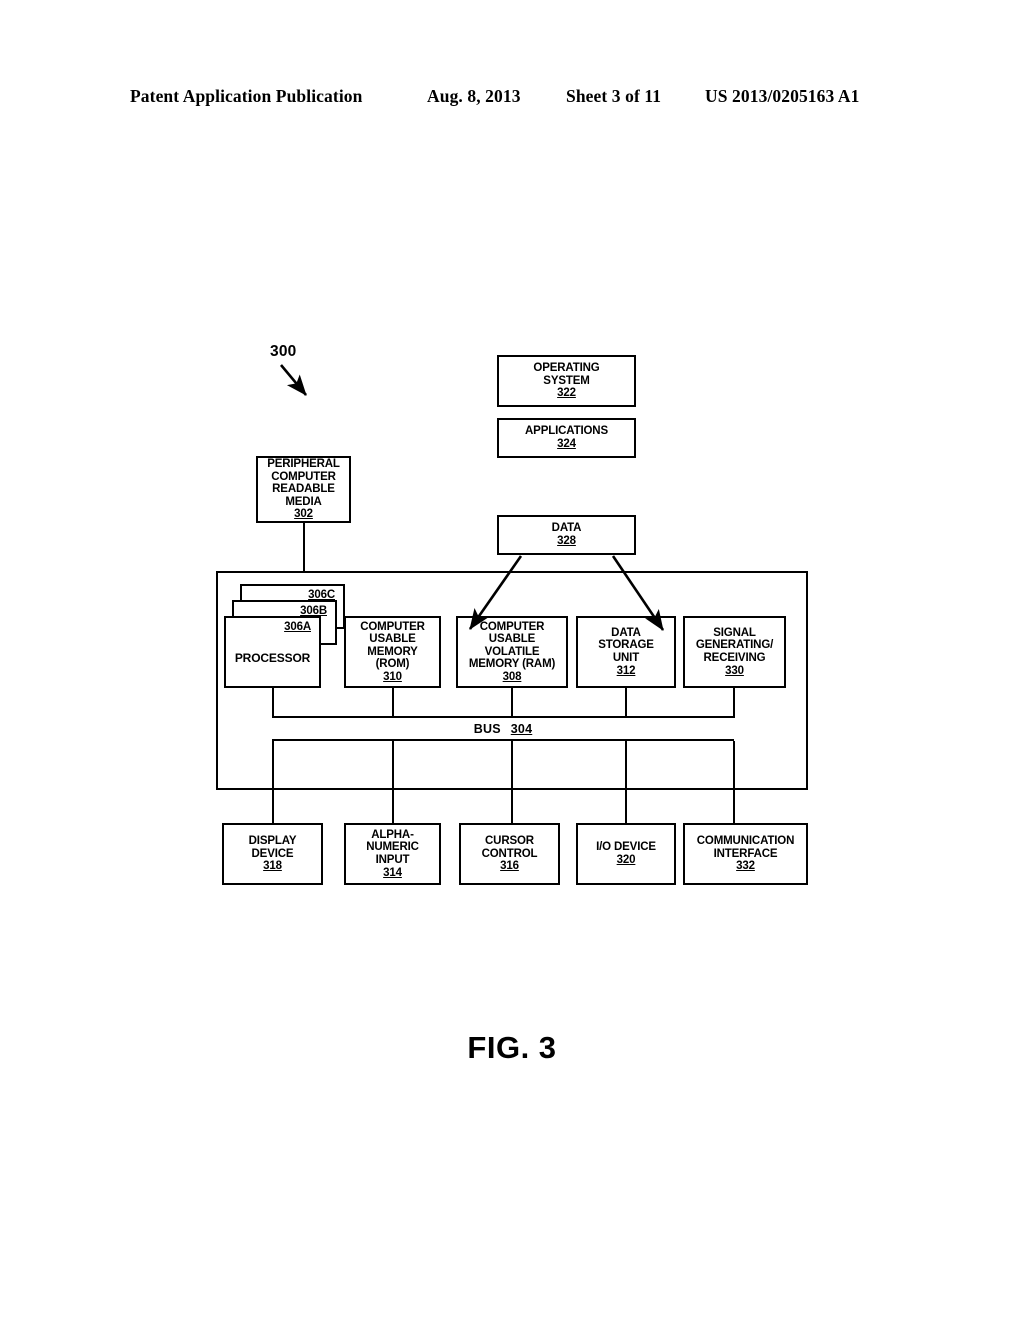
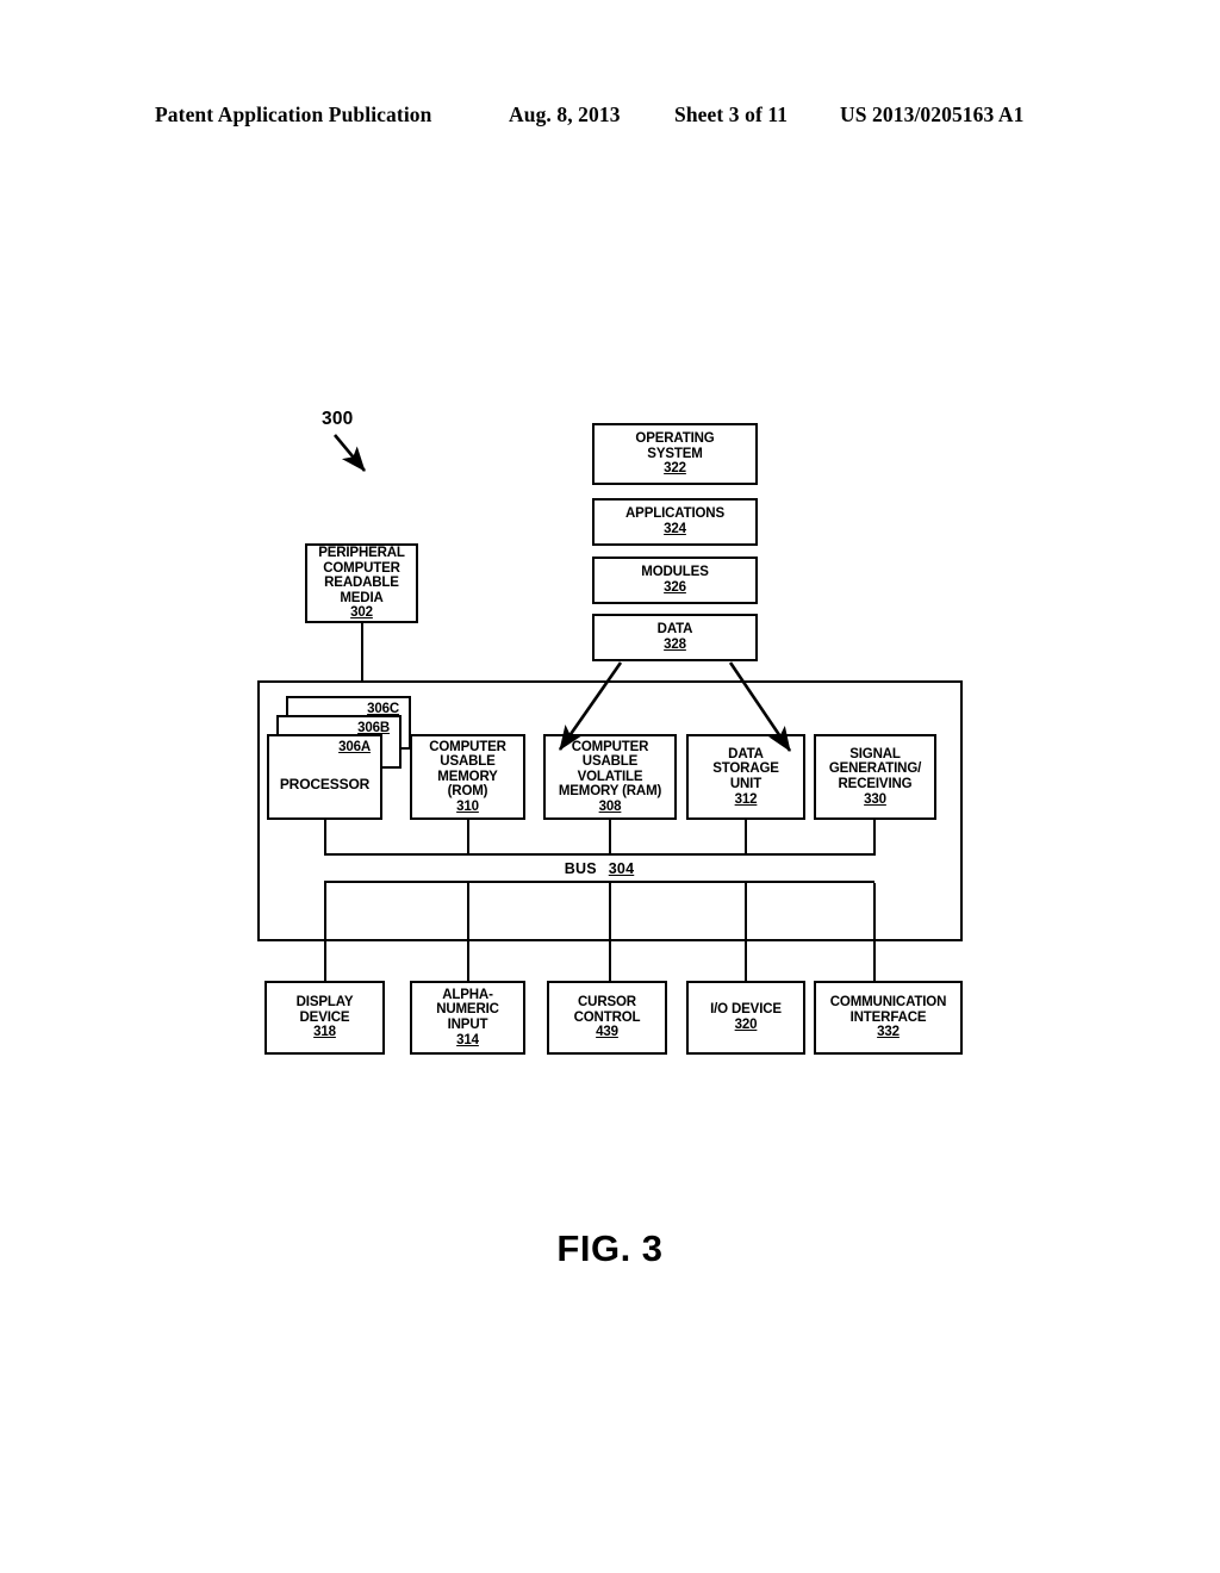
  Patent Application Publication
  Aug. 8, 2013
  Sheet 3 of 11
  US 2013/0205163 A1
  300
  PERIPHERAL
  COMPUTER
  READABLE
  MEDIA
  302
  OPERATING
  SYSTEM
  322
  APPLICATIONS
  324
+ MODULES
+ 326
  DATA
  328
  306C
  306B
  306A
  PROCESSOR
  COMPUTER
  USABLE
  MEMORY
  (ROM)
  310
  COMPUTER
  USABLE
  VOLATILE
  MEMORY (RAM)
  308
  DATA
  STORAGE
  UNIT
  312
  SIGNAL
  GENERATING/
  RECEIVING
  330
  BUS
  304
  DISPLAY
  DEVICE
  318
  ALPHA-
  NUMERIC
  INPUT
  314
  CURSOR
  CONTROL
- 316
+ 439
  I/O DEVICE
  320
  COMMUNICATION
  INTERFACE
  332
  FIG. 3
